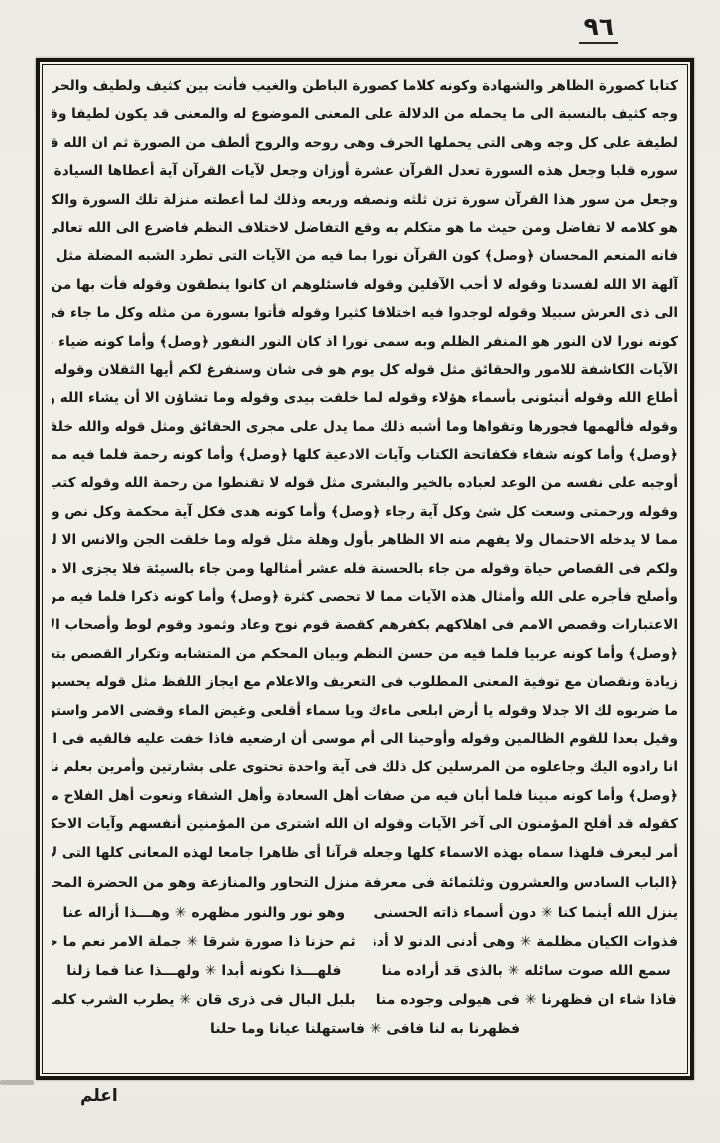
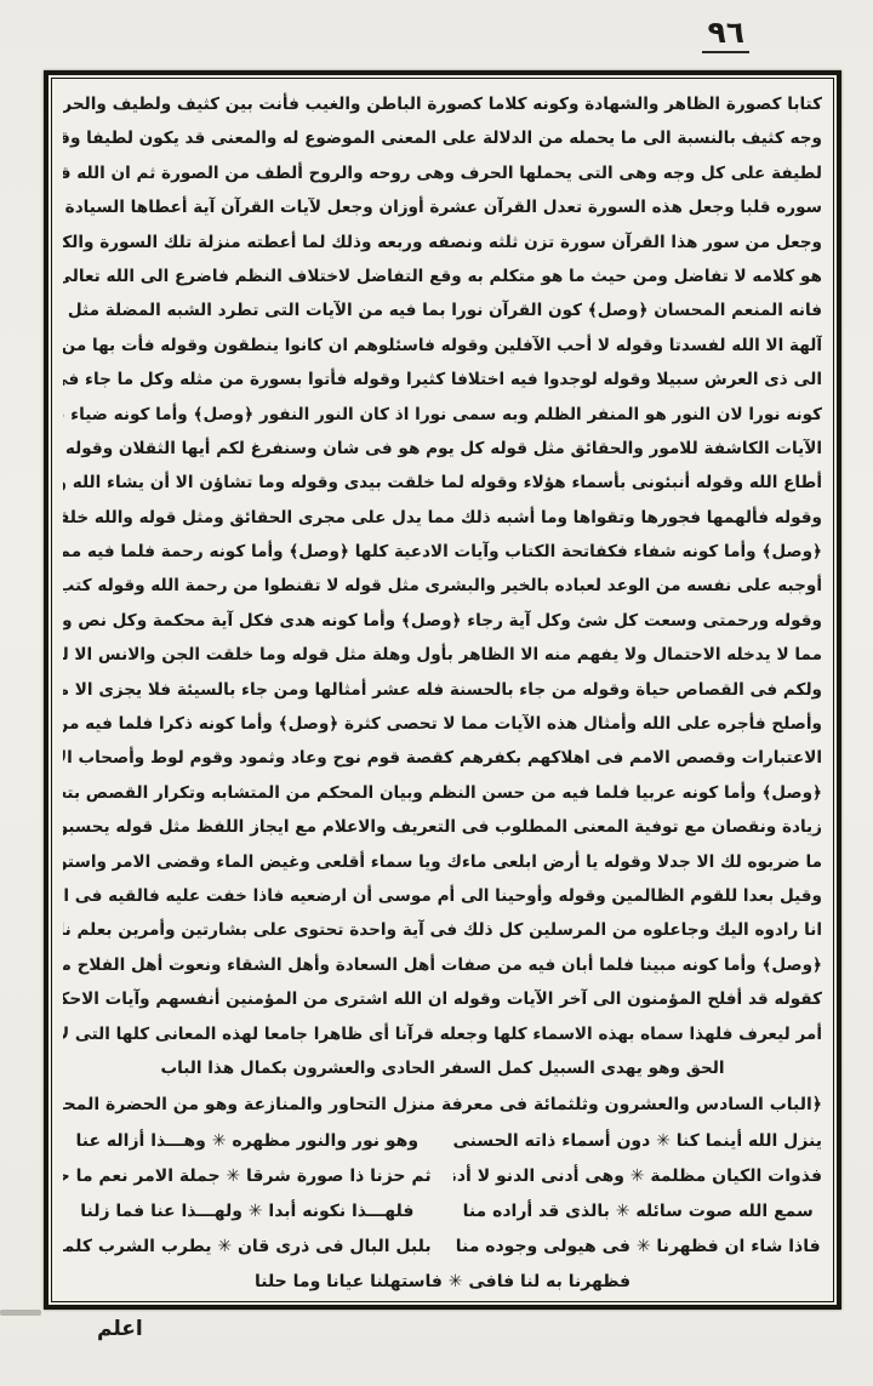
  ٩٦
  كتابا كصورة الظاهر والشهادة وكونه كلاما كصورة الباطن والغيب فأنت بين كثيف ولطيف والحر
  وجه كثيف بالنسبة الى ما يحمله من الدلالة على المعنى الموضوع له والمعنى قد يكون لطيفا وق
  لطيفة على كل وجه وهى التى يحملها الحرف وهى روحه والروح ألطف من الصورة ثم ان الله ق
  سوره قلبا وجعل هذه السورة تعدل القرآن عشرة أوزان وجعل لآيات القرآن آية أعطاها السيادة
  وجعل من سور هذا القرآن سورة تزن ثلثه ونصفه وربعه وذلك لما أعطته منزلة تلك السورة والك
  هو كلامه لا تفاضل ومن حيث ما هو متكلم به وقع التفاضل لاختلاف النظم فاضرع الى الله تعالى
  فانه المنعم المحسان ﴿وصل﴾ كون القرآن نورا بما فيه من الآيات التى تطرد الشبه المضلة مثل
  آلهة الا الله لفسدتا وقوله لا أحب الآفلين وقوله فاسئلوهم ان كانوا ينطقون وقوله فأت بها من
  الى ذى العرش سبيلا وقوله لوجدوا فيه اختلافا كثيرا وقوله فأتوا بسورة من مثله وكل ما جاء ف
  كونه نورا لان النور هو المنفر الظلم وبه سمى نورا اذ كان النور النفور ﴿وصل﴾ وأما كونه ضياء
  الآيات الكاشفة للامور والحقائق مثل قوله كل يوم هو فى شان وسنفرغ لكم أيها الثقلان وقوله
  أطاع الله وقوله أنبئونى بأسماء هؤلاء وقوله لما خلقت بيدى وقوله وما تشاؤن الا أن يشاء الله
  وقوله فألهمها فجورها وتقواها وما أشبه ذلك مما يدل على مجرى الحقائق ومثل قوله والله خلق
  ﴿وصل﴾ وأما كونه شفاء فكفاتحة الكتاب وآيات الادعية كلها ﴿وصل﴾ وأما كونه رحمة فلما فيه مم
  أوجبه على نفسه من الوعد لعباده بالخير والبشرى مثل قوله لا تقنطوا من رحمة الله وقوله كتب
  وقوله ورحمتى وسعت كل شئ وكل آية رجاء ﴿وصل﴾ وأما كونه هدى فكل آية محكمة وكل نص و
  مما لا يدخله الاحتمال ولا يفهم منه الا الظاهر بأول وهلة مثل قوله وما خلقت الجن والانس الا ل
  ولكم فى القصاص حياة وقوله من جاء بالحسنة فله عشر أمثالها ومن جاء بالسيئة فلا يجزى الا م
  وأصلح فأجره على الله وأمثال هذه الآيات مما لا تحصى كثرة ﴿وصل﴾ وأما كونه ذكرا فلما فيه م
  الاعتبارات وقصص الامم فى اهلاكهم بكفرهم كقصة قوم نوح وعاد وثمود وقوم لوط وأصحاب ال
  ﴿وصل﴾ وأما كونه عربيا فلما فيه من حسن النظم وبيان المحكم من المتشابه وتكرار القصص بتغ
  زيادة ونقصان مع توفية المعنى المطلوب فى التعريف والاعلام مع ايجاز اللفظ مثل قوله يحسبو
  ما ضربوه لك الا جدلا وقوله يا أرض ابلعى ماءك ويا سماء أقلعى وغيض الماء وقضى الامر واستو
  وقيل بعدا للقوم الظالمين وقوله وأوحينا الى أم موسى أن ارضعيه فاذا خفت عليه فالقيه فى ا
  انا رادوه اليك وجاعلوه من المرسلين كل ذلك فى آية واحدة تحتوى على بشارتين وأمرين بعلم نا
  ﴿وصل﴾ وأما كونه مبينا فلما أبان فيه من صفات أهل السعادة وأهل الشقاء ونعوت أهل الفلاح م
  كقوله قد أفلح المؤمنون الى آخر الآيات وقوله ان الله اشترى من المؤمنين أنفسهم وآيات الاحك
  أمر ليعرف فلهذا سماه بهذه الاسماء كلها وجعله قرآنا أى ظاهرا جامعا لهذه المعانى كلها التى ل
+ الحق وهو يهدى السبيل كمل السفر الحادى والعشرون بكمال هذا الباب
  ﴿الباب السادس والعشرون وثلثمائة فى معرفة منزل التحاور والمنازعة وهو من الحضرة المح
  ينزل الله أينما كنا ✳ دون أسماء ذاته الحسنى
  وهو نور والنور مظهره ✳ وهـــذا أزاله عنا
  فذوات الكيان مظلمة ✳ وهى أدنى الدنو لا أدن
  ثم حزنا ذا صورة شرقا ✳ جملة الامر نعم ما ح
  سمع الله صوت سائله ✳ بالذى قد أراده منا
  فلهـــذا نكونه أبدا ✳ ولهـــذا عنا فما زلنا
  فاذا شاء ان فظهرنا ✳ فى هيولى وجوده منا
  بلبل البال فى ذرى قان ✳ يطرب الشرب كلم
  فظهرنا به لنا فافى ✳ فاستهلنا عيانا وما حلنا
  اعلم
